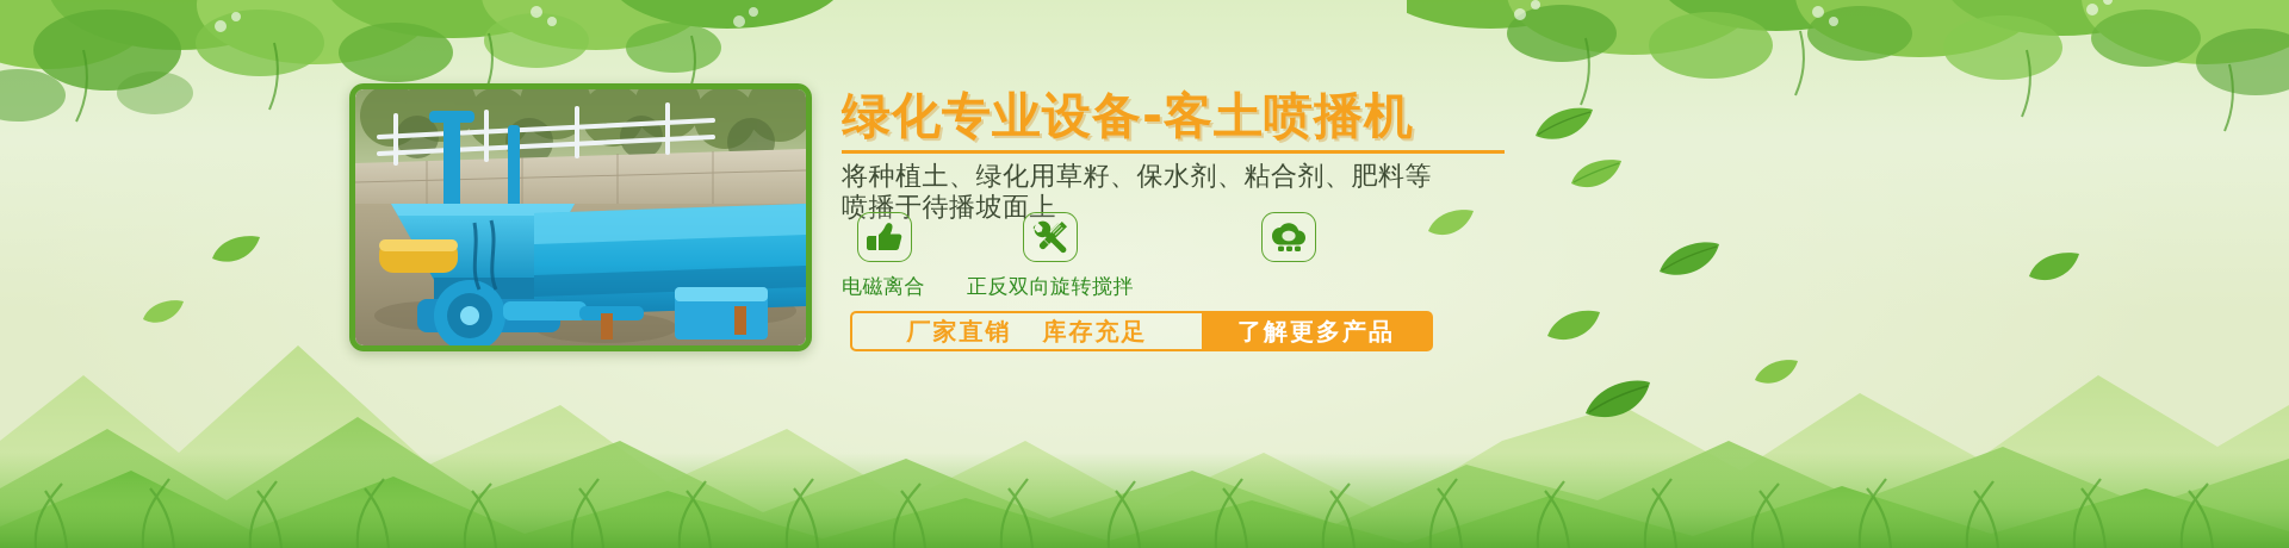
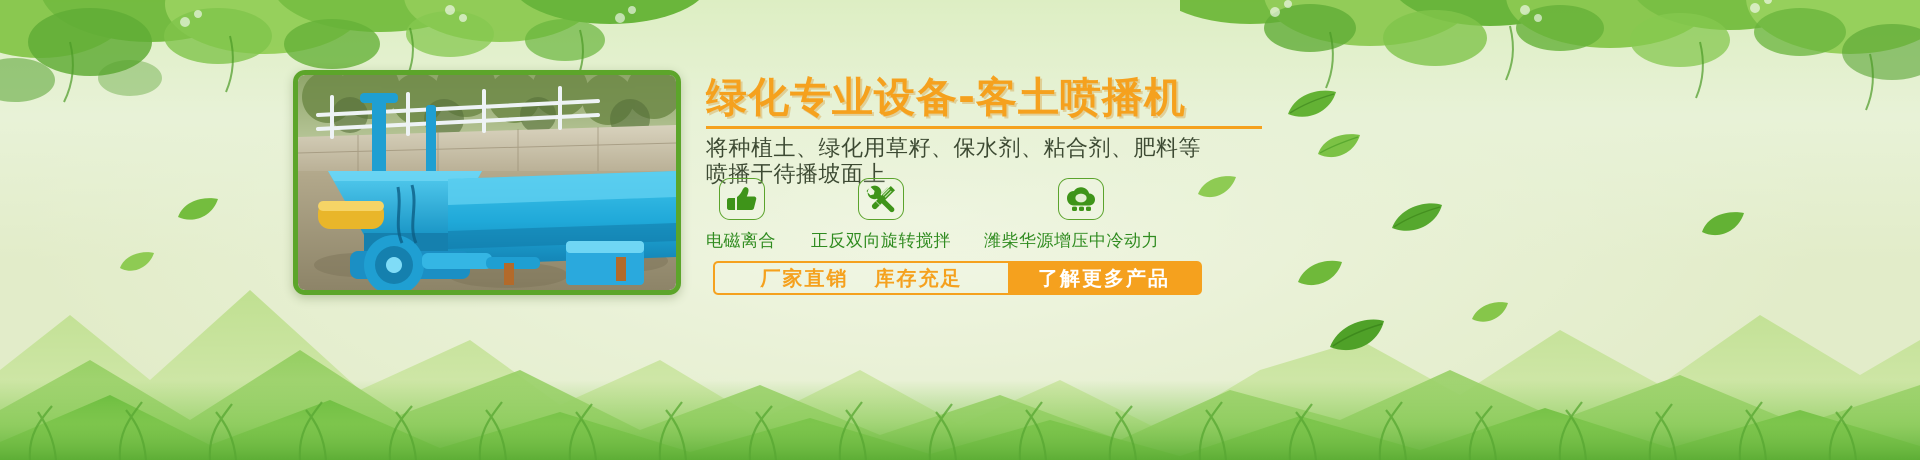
  绿化专业设备-客土喷播机
  将种植土、绿化用草籽、保水剂、粘合剂、肥料等
  喷播于待播坡面上
  电磁离合
  正反双向旋转搅拌
+ 潍柴华源增压中冷动力
  厂家直销
  库存充足
  了解更多产品
